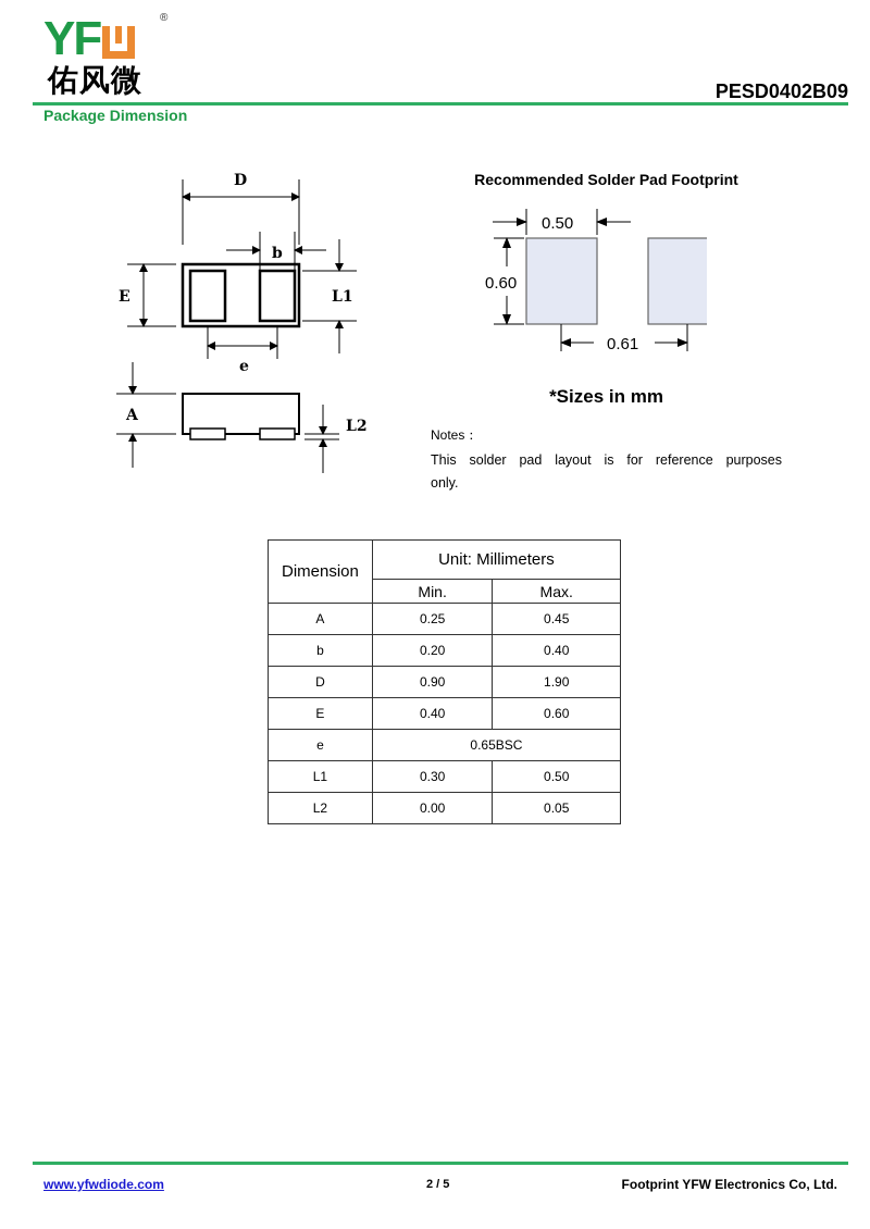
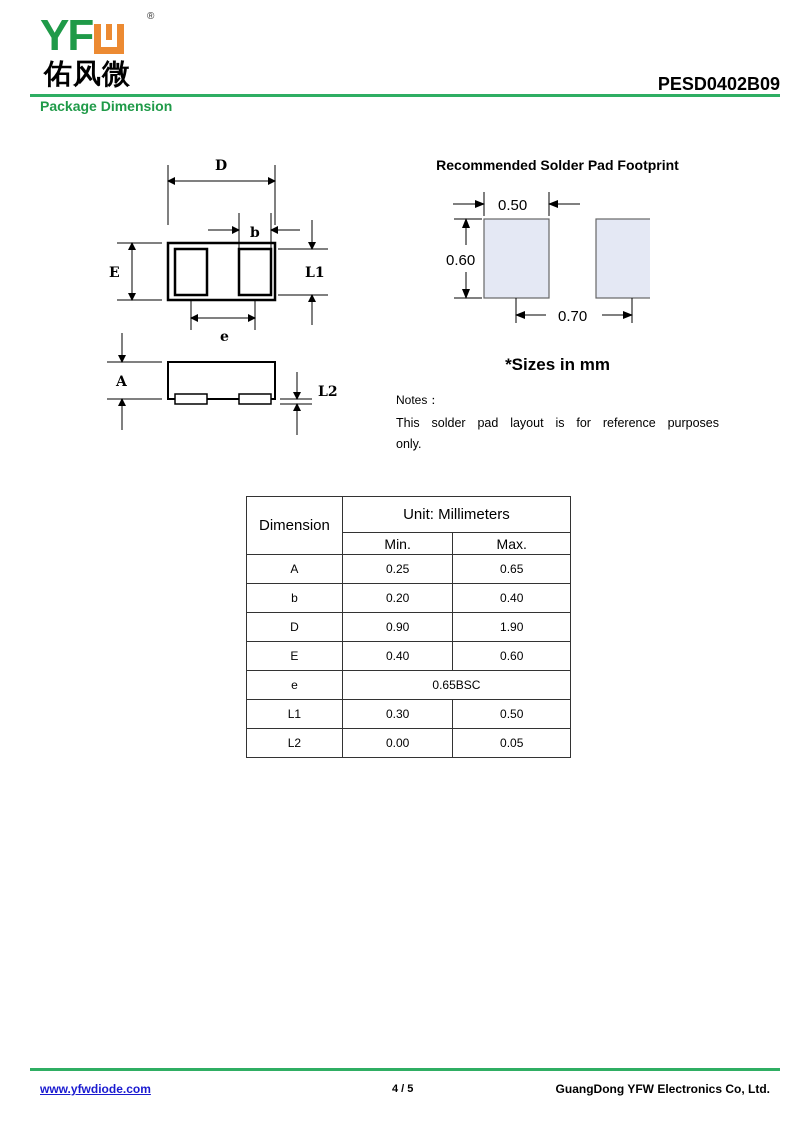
  YF
  ®
  佑风微
  PESD0402B09
  Package Dimension
  D
  b
  E
  L1
  e
  A
  L2
  Recommended Solder Pad Footprint
  0.50
  0.60
- 0.61
+ 0.70
  *Sizes in mm
  Notes：
  This solder pad layout is for reference purposes only.
  Dimension	Unit: Millimeters
  Min.	Max.
- A	0.25	0.45
+ A	0.25	0.65
  b	0.20	0.40
  D	0.90	1.90
  E	0.40	0.60
  e	0.65BSC
  L1	0.30	0.50
  L2	0.00	0.05
  www.yfwdiode.com
- 2 / 5
+ 4 / 5
- Footprint YFW Electronics Co, Ltd.
+ GuangDong YFW Electronics Co, Ltd.
